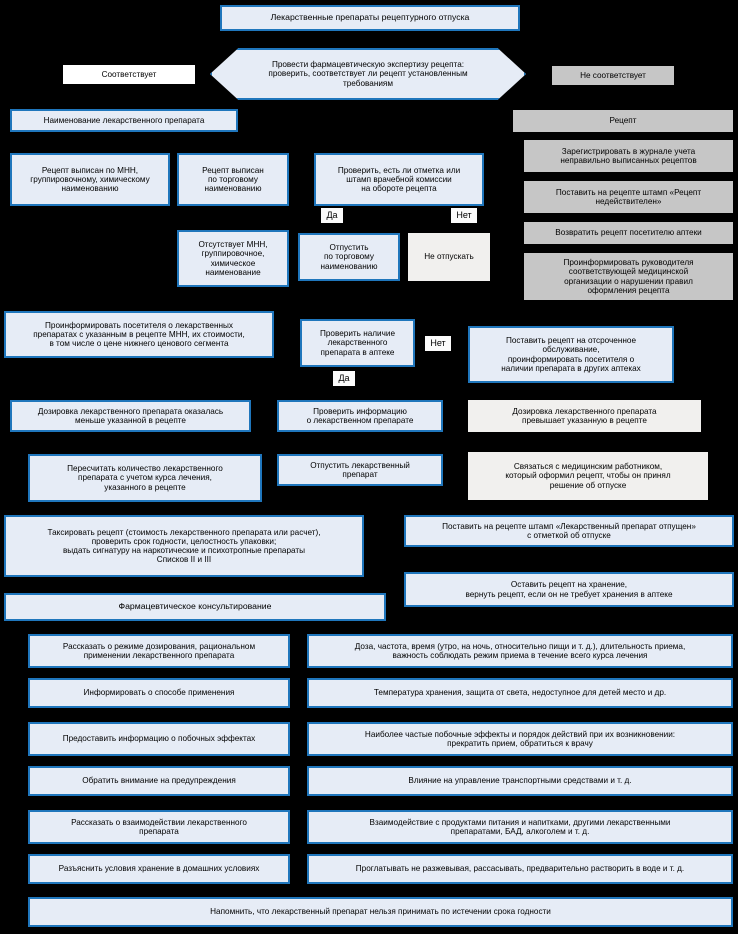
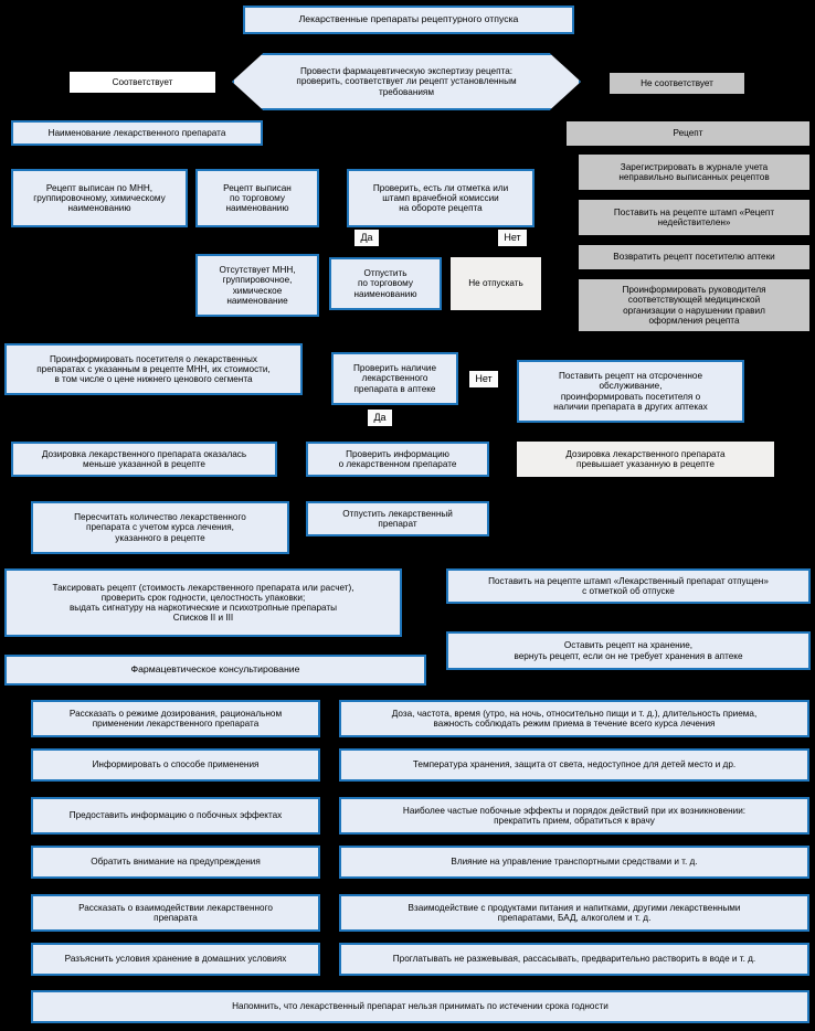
  Лекарственные препараты рецептурного отпуска
  Провести фармацевтическую экспертизу рецепта:
  проверить, соответствует ли рецепт установленным
  требованиям
  Соответствует
  Не соответствует
  Наименование лекарственного препарата
  Рецепт
  Рецепт выписан по МНН,
  группировочному, химическому
  наименованию
  Рецепт выписан
  по торговому
  наименованию
  Проверить, есть ли отметка или
  штамп врачебной комиссии
  на обороте рецепта
  Зарегистрировать в журнале учета
  неправильно выписанных рецептов
  Поставить на рецепте штамп «Рецепт
  недействителен»
  Возвратить рецепт посетителю аптеки
  Проинформировать руководителя
  соответствующей медицинской
  организации о нарушении правил
  оформления рецепта
  Да
  Нет
  Отсутствует МНН,
  группировочное,
  химическое
  наименование
  Отпустить
  по торговому
  наименованию
  Не отпускать
  Проинформировать посетителя о лекарственных
  препаратах с указанным в рецепте МНН, их стоимости,
  в том числе о цене нижнего ценового сегмента
  Проверить наличие
  лекарственного
  препарата в аптеке
  Нет
  Да
  Поставить рецепт на отсроченное
  обслуживание,
  проинформировать посетителя о
  наличии препарата в других аптеках
  Дозировка лекарственного препарата оказалась
  меньше указанной в рецепте
  Проверить информацию
  о лекарственном препарате
  Дозировка лекарственного препарата
  превышает указанную в рецепте
  Пересчитать количество лекарственного
  препарата с учетом курса лечения,
  указанного в рецепте
  Отпустить лекарственный
  препарат
- Связаться с медицинским работником,
- который оформил рецепт, чтобы он принял
- решение об отпуске
  Таксировать рецепт (стоимость лекарственного препарата или расчет),
  проверить срок годности, целостность упаковки;
  выдать сигнатуру на наркотические и психотропные препараты
  Списков II и III
  Поставить на рецепте штамп «Лекарственный препарат отпущен»
  с отметкой об отпуске
  Оставить рецепт на хранение,
  вернуть рецепт, если он не требует хранения в аптеке
  Фармацевтическое консультирование
  Рассказать о режиме дозирования, рациональном
  применении лекарственного препарата
  Доза, частота, время (утро, на ночь, относительно пищи и т. д.), длительность приема,
  важность соблюдать режим приема в течение всего курса лечения
  Информировать о способе применения
  Температура хранения, защита от света, недоступное для детей место и др.
  Предоставить информацию о побочных эффектах
  Наиболее частые побочные эффекты и порядок действий при их возникновении:
  прекратить прием, обратиться к врачу
  Обратить внимание на предупреждения
  Влияние на управление транспортными средствами и т. д.
  Рассказать о взаимодействии лекарственного
  препарата
  Взаимодействие с продуктами питания и напитками, другими лекарственными
  препаратами, БАД, алкоголем и т. д.
  Разъяснить условия хранение в домашних условиях
  Проглатывать не разжевывая, рассасывать, предварительно растворить в воде и т. д.
  Напомнить, что лекарственный препарат нельзя принимать по истечении срока годности
